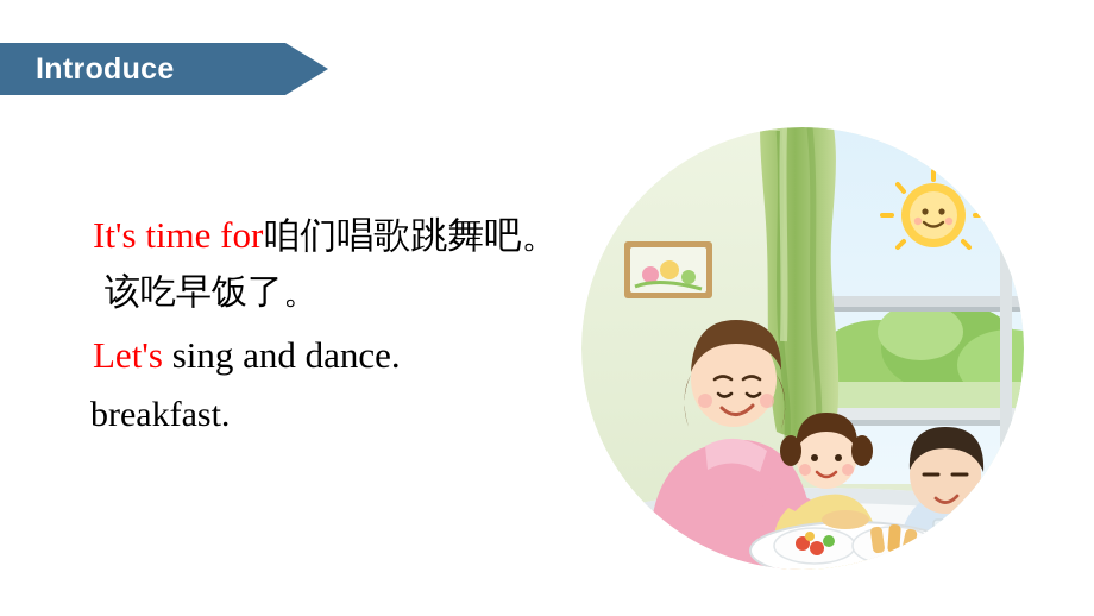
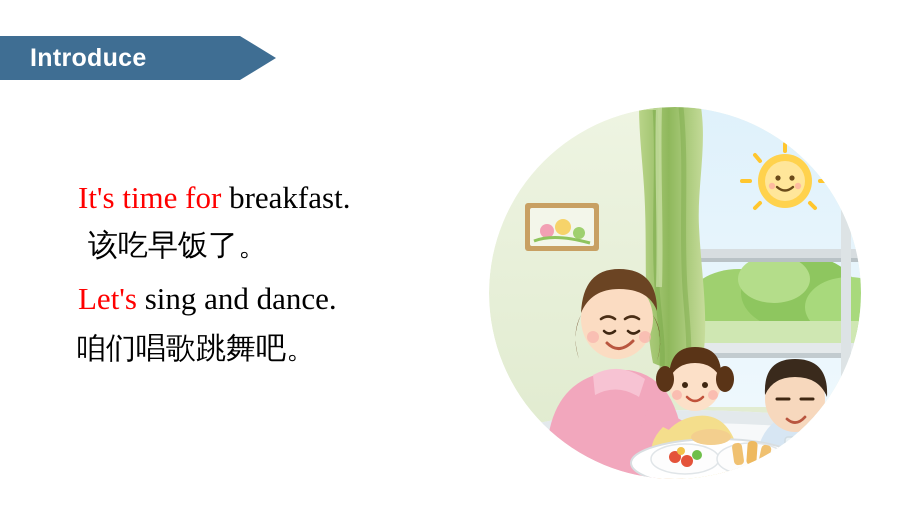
  Introduce
- It's time for咱们唱歌跳舞吧。
+ It's time for breakfast.
  该吃早饭了。
  Let's sing and dance.
- breakfast.
+ 咱们唱歌跳舞吧。
